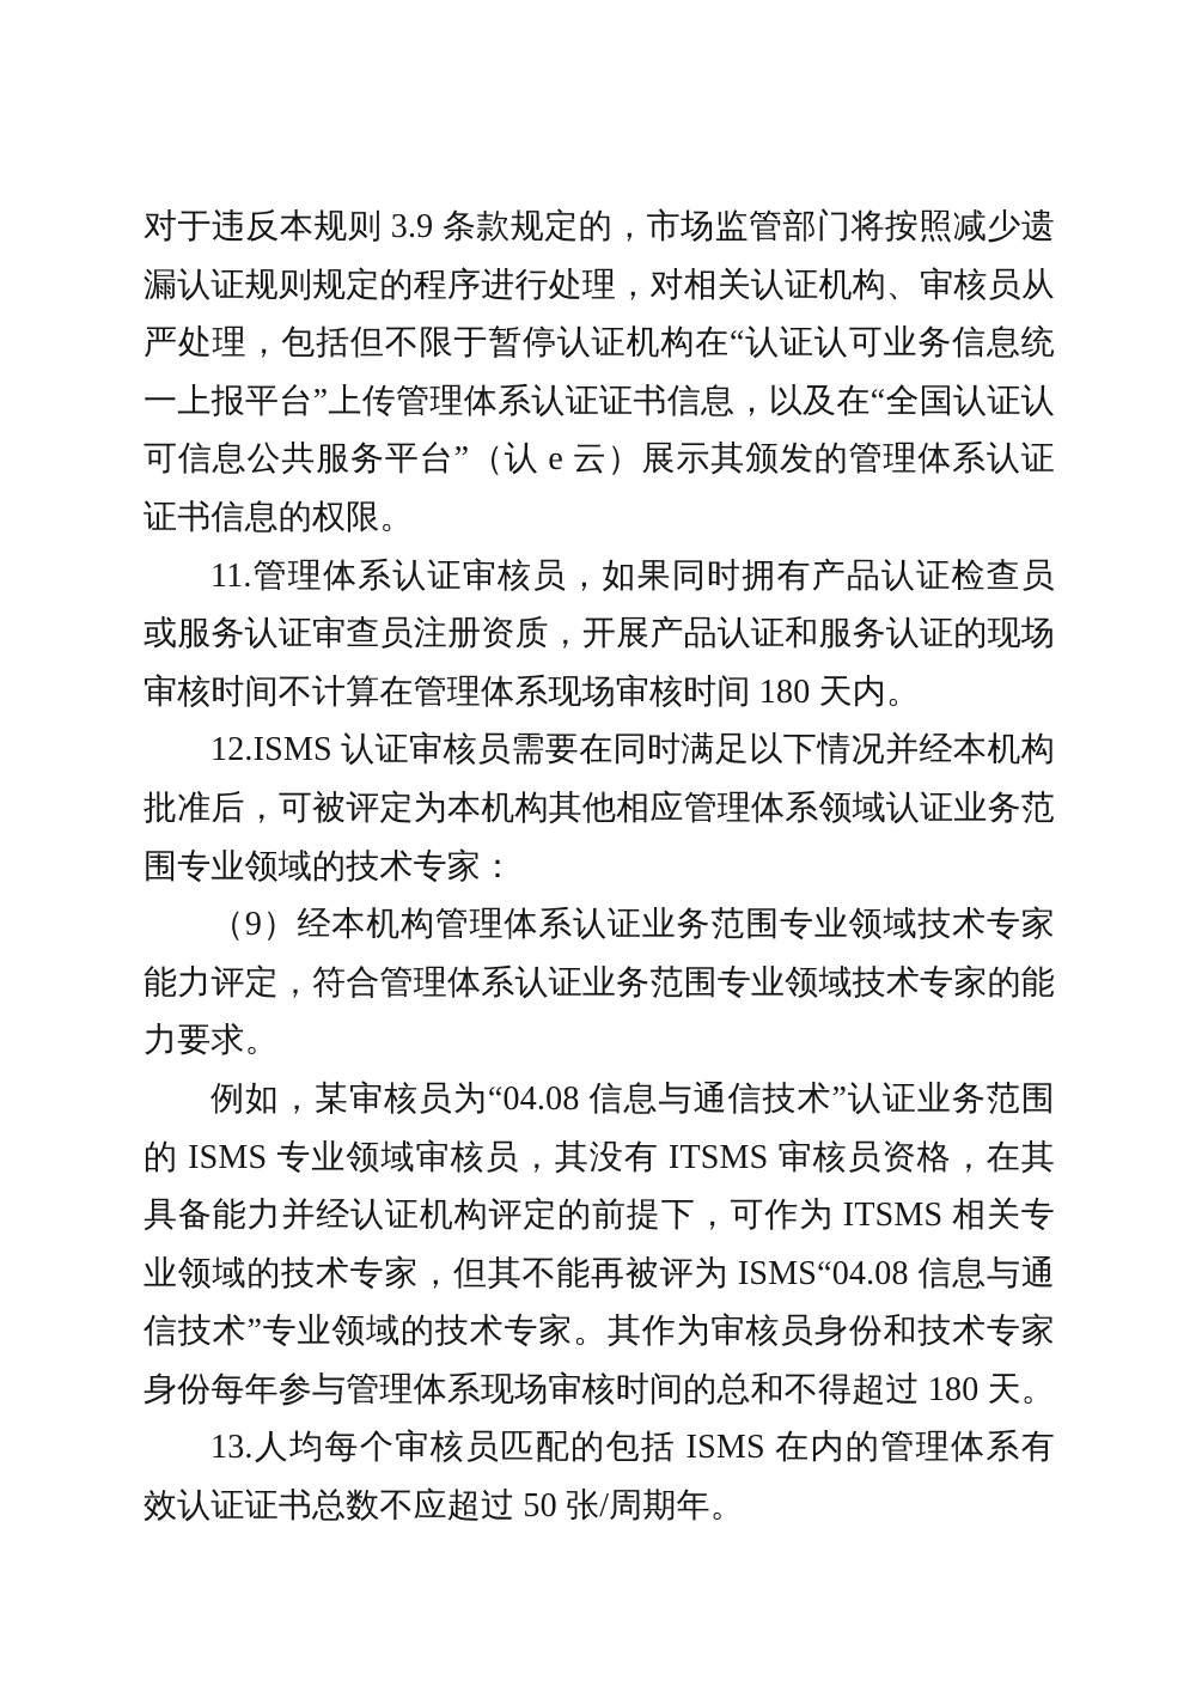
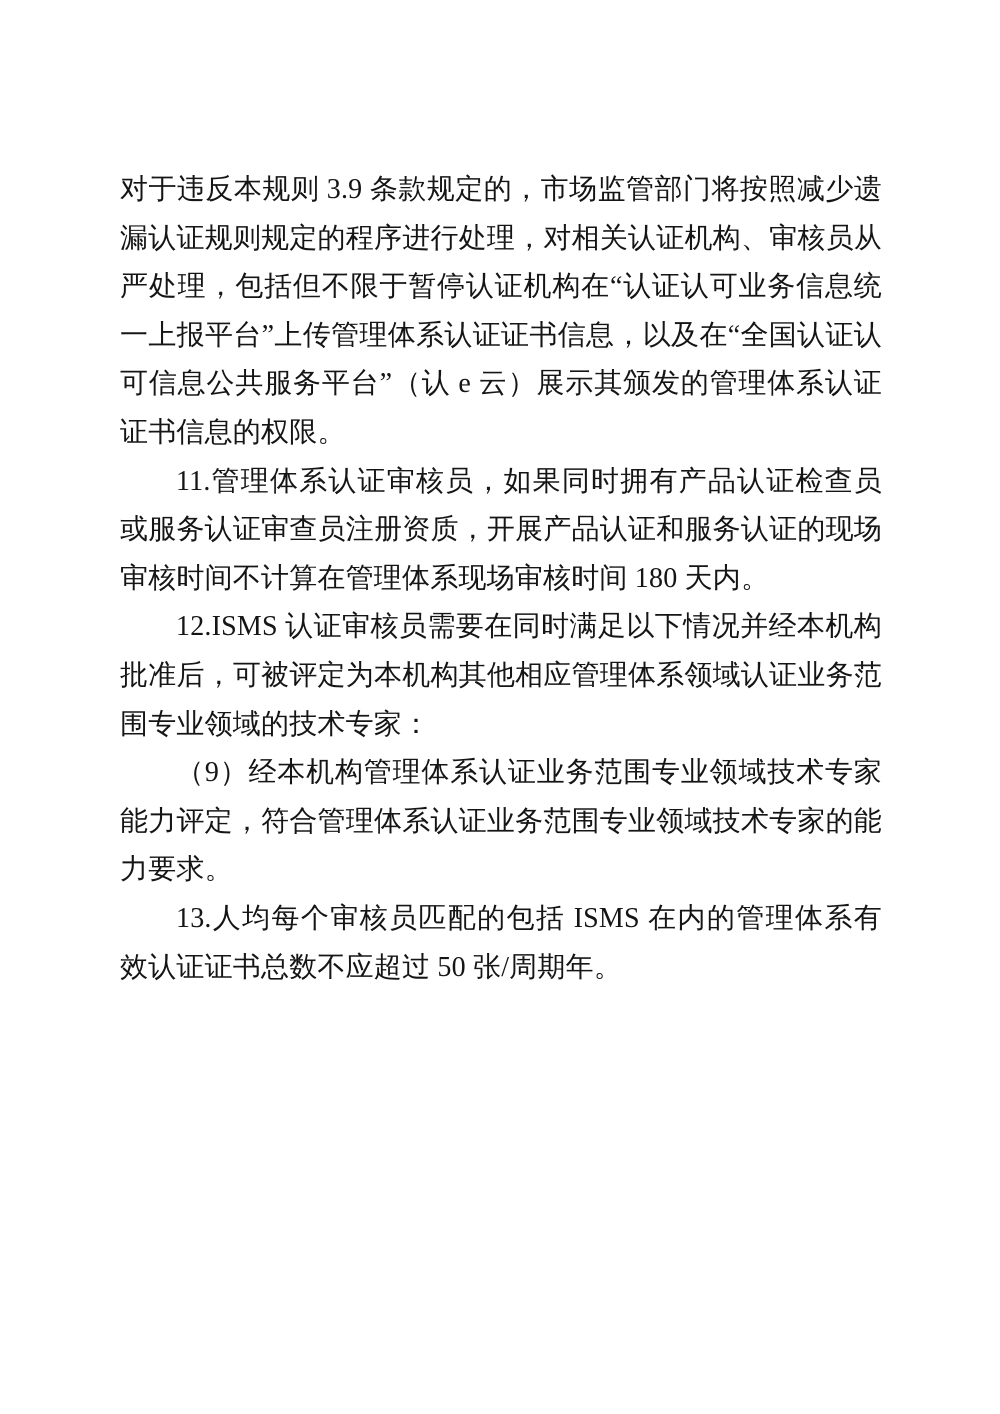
  对于违反本规则 3.9 条款规定的，市场监管部门将按照减少遗漏认证规则规定的程序进行处理，对相关认证机构、审核员从严处理，包括但不限于暂停认证机构在“认证认可业务信息统一上报平台”上传管理体系认证证书信息，以及在“全国认证认可信息公共服务平台”（认 e 云）展示其颁发的管理体系认证证书信息的权限。
  11.管理体系认证审核员，如果同时拥有产品认证检查员或服务认证审查员注册资质，开展产品认证和服务认证的现场审核时间不计算在管理体系现场审核时间 180 天内。
  12.ISMS 认证审核员需要在同时满足以下情况并经本机构批准后，可被评定为本机构其他相应管理体系领域认证业务范围专业领域的技术专家：
  （9）经本机构管理体系认证业务范围专业领域技术专家能力评定，符合管理体系认证业务范围专业领域技术专家的能力要求。
- 例如，某审核员为“04.08 信息与通信技术”认证业务范围的 ISMS 专业领域审核员，其没有 ITSMS 审核员资格，在其具备能力并经认证机构评定的前提下，可作为 ITSMS 相关专业领域的技术专家，但其不能再被评为 ISMS“04.08 信息与通信技术”专业领域的技术专家。其作为审核员身份和技术专家身份每年参与管理体系现场审核时间的总和不得超过 180 天。
  13.人均每个审核员匹配的包括 ISMS 在内的管理体系有效认证证书总数不应超过 50 张/周期年。
